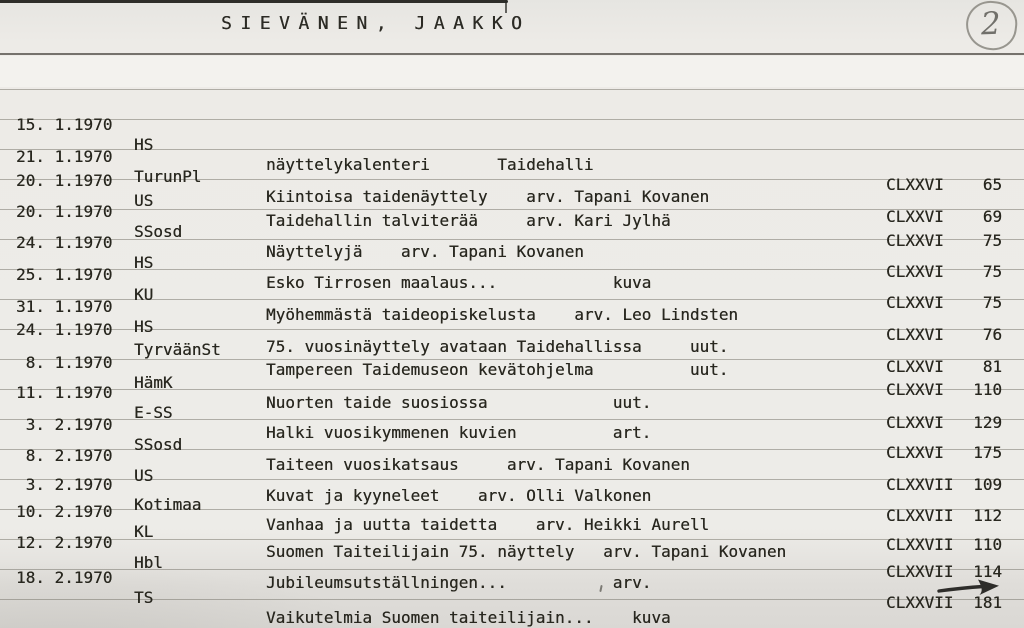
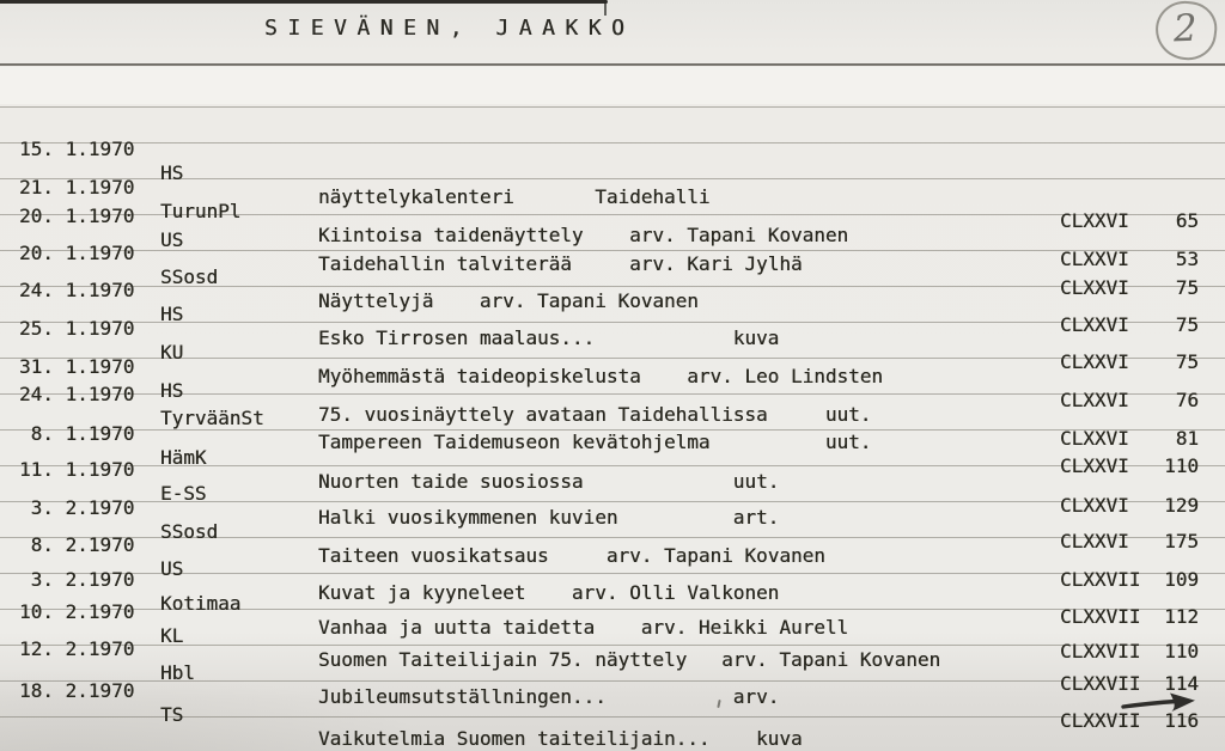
  SIEVÄNEN, JAAKKO
  15. 1.1970
  HS
  näyttelykalenteri Taidehalli
  CLXXVI 65
  21. 1.1970
  TurunPl
  Kiintoisa taidenäyttely arv. Tapani Kovanen
- CLXXVI 69
+ CLXXVI 53
  20. 1.1970
  US
  Taidehallin talviterää arv. Kari Jylhä
  CLXXVI 75
  20. 1.1970
  SSosd
  Näyttelyjä arv. Tapani Kovanen
  CLXXVI 75
  24. 1.1970
  HS
  Esko Tirrosen maalaus... kuva
  CLXXVI 75
  25. 1.1970
  KU
  Myöhemmästä taideopiskelusta arv. Leo Lindsten
  CLXXVI 76
  31. 1.1970
  HS
  75. vuosinäyttely avataan Taidehallissa uut.
  CLXXVI 81
  24. 1.1970
  TyrväänSt
  Tampereen Taidemuseon kevätohjelma uut.
  CLXXVI 110
  8. 1.1970
  HämK
  Nuorten taide suosiossa uut.
  CLXXVI 129
  11. 1.1970
  E-SS
  Halki vuosikymmenen kuvien art.
  CLXXVI 175
  3. 2.1970
  SSosd
  Taiteen vuosikatsaus arv. Tapani Kovanen
  CLXXVII 109
  8. 2.1970
  US
  Kuvat ja kyyneleet arv. Olli Valkonen
  CLXXVII 112
  3. 2.1970
  Kotimaa
  Vanhaa ja uutta taidetta arv. Heikki Aurell
  CLXXVII 110
  10. 2.1970
  KL
  Suomen Taiteilijain 75. näyttely arv. Tapani Kovanen
  CLXXVII 114
  12. 2.1970
  Hbl
  Jubileumsutställningen... arv.
- CLXXVII 181
+ CLXXVII 116
  18. 2.1970
  TS
  Vaikutelmia Suomen taiteilijain... kuva
